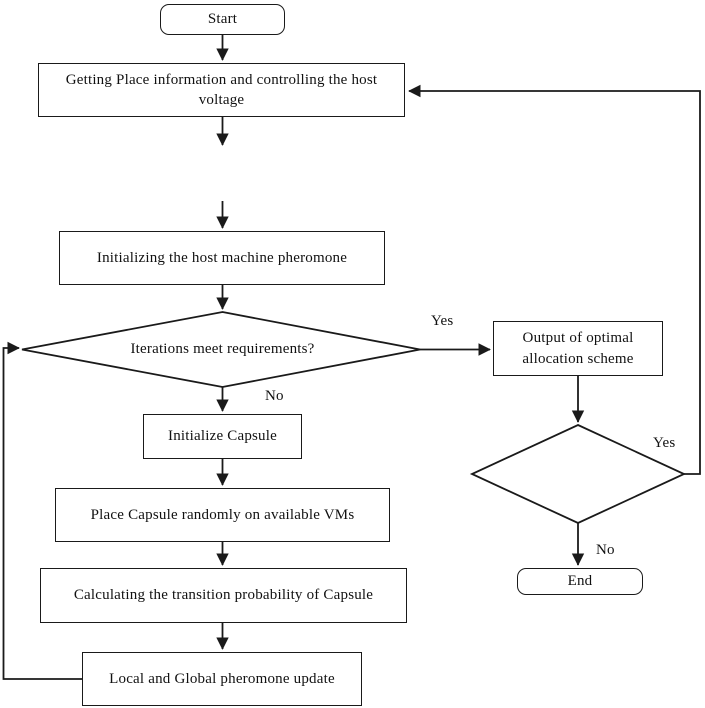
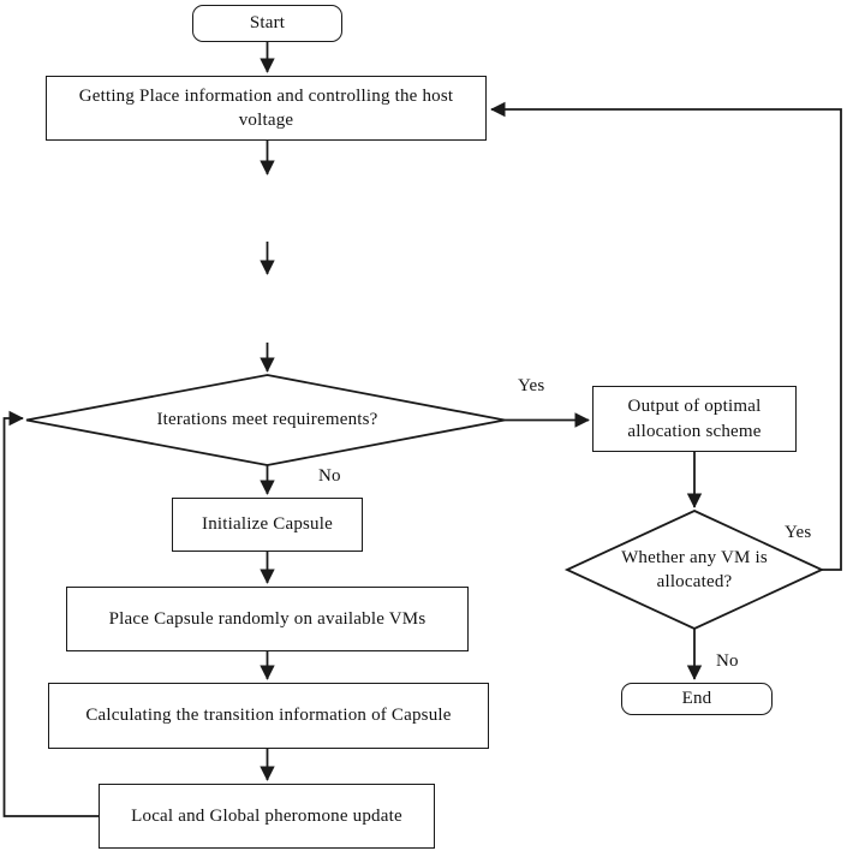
  Start
  Getting Place information and controlling the host voltage
- Initializing the host machine pheromone
  Output of optimal allocation scheme
  Initialize Capsule
  Place Capsule randomly on available VMs
- Calculating the transition probability of Capsule
+ Calculating the transition information of Capsule
  Local and Global pheromone update
  End
  Iterations meet requirements?
+ Whether any VM is allocated?
  Yes
  No
  Yes
  No
